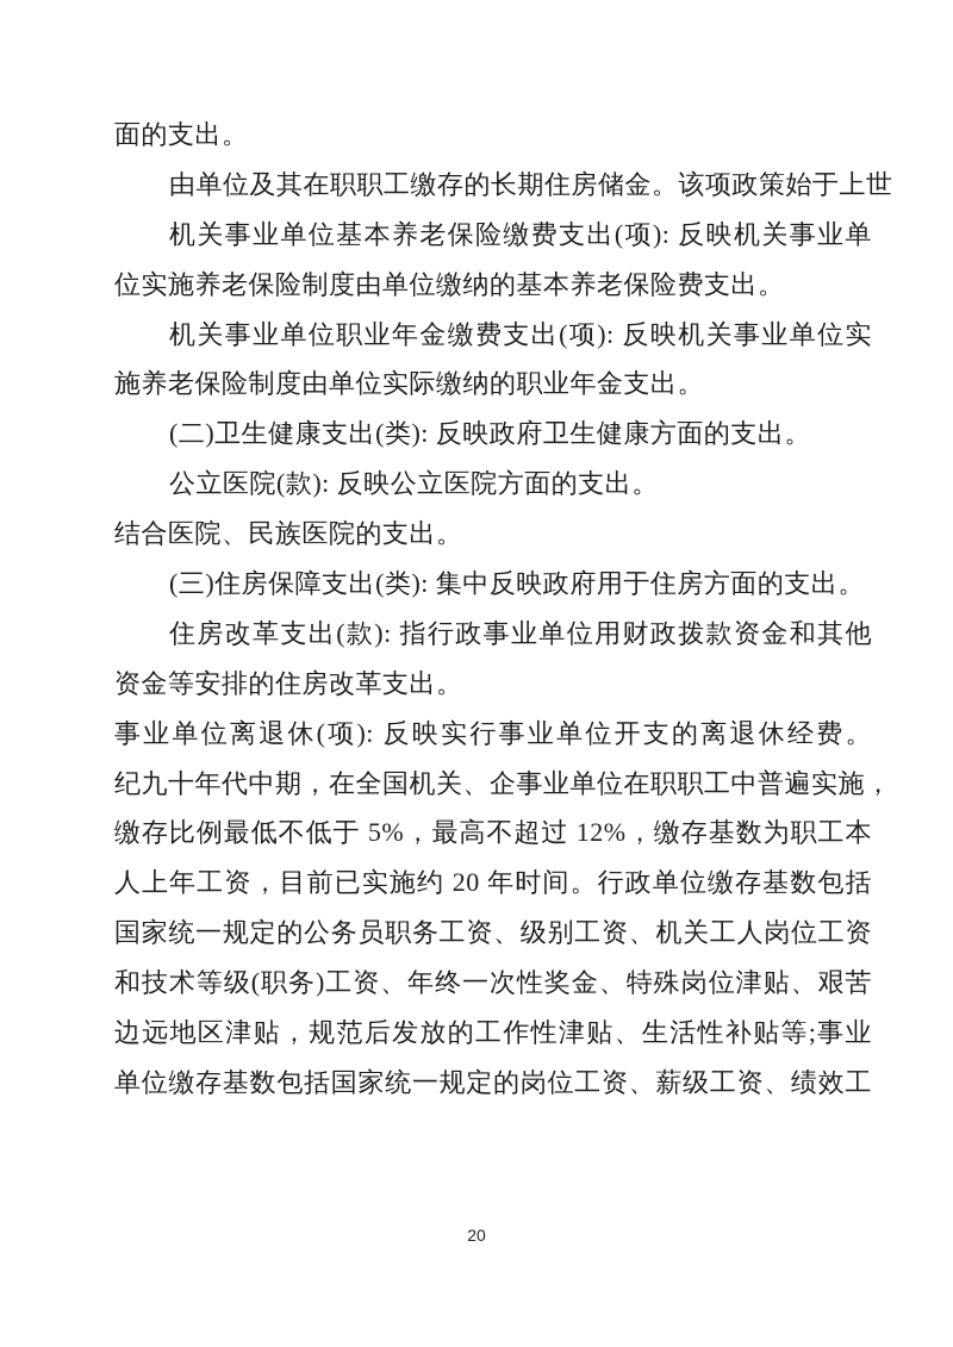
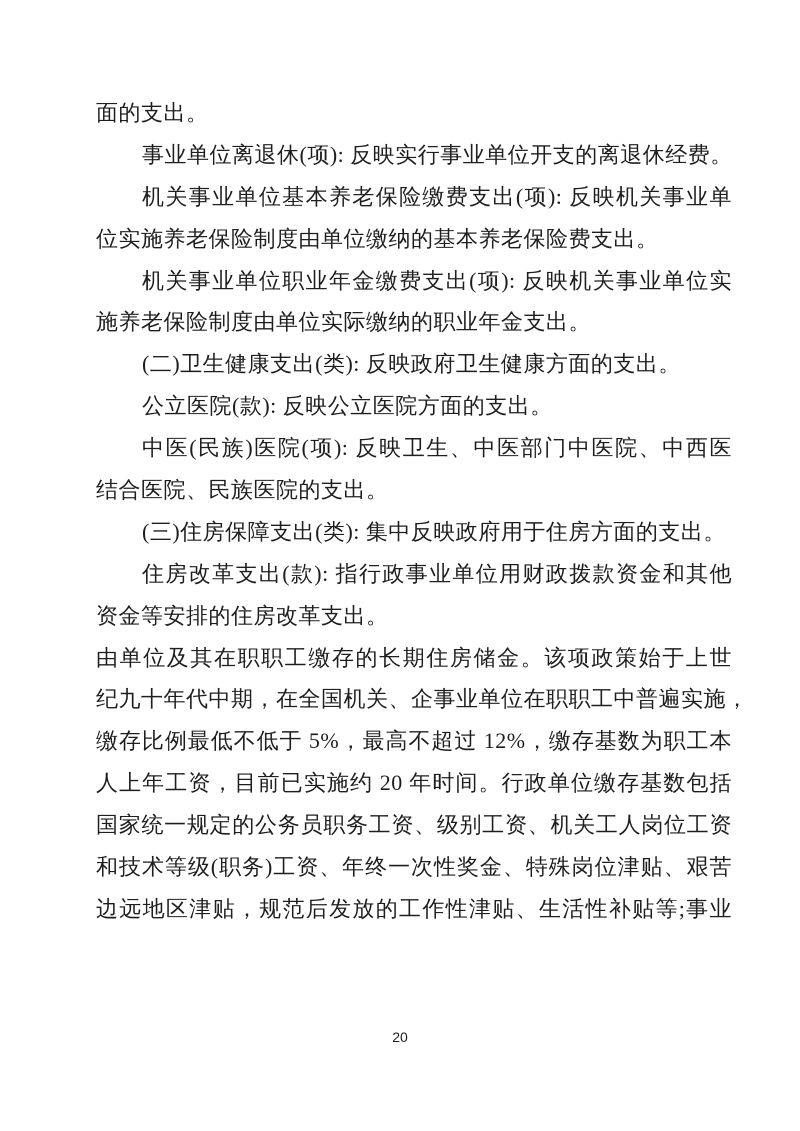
  面的支出。
- 由单位及其在职职工缴存的长期住房储金。该项政策始于上世
+ 事业单位离退休(项): 反映实行事业单位开支的离退休经费。
  机关事业单位基本养老保险缴费支出(项): 反映机关事业单
  位实施养老保险制度由单位缴纳的基本养老保险费支出。
  机关事业单位职业年金缴费支出(项): 反映机关事业单位实
  施养老保险制度由单位实际缴纳的职业年金支出。
  (二)卫生健康支出(类): 反映政府卫生健康方面的支出。
  公立医院(款): 反映公立医院方面的支出。
+ 中医(民族)医院(项): 反映卫生、中医部门中医院、中西医
  结合医院、民族医院的支出。
  (三)住房保障支出(类): 集中反映政府用于住房方面的支出。
  住房改革支出(款): 指行政事业单位用财政拨款资金和其他
  资金等安排的住房改革支出。
- 事业单位离退休(项): 反映实行事业单位开支的离退休经费。
+ 由单位及其在职职工缴存的长期住房储金。该项政策始于上世
  纪九十年代中期，在全国机关、企事业单位在职职工中普遍实施，
  缴存比例最低不低于 5%，最高不超过 12%，缴存基数为职工本
  人上年工资，目前已实施约 20 年时间。行政单位缴存基数包括
  国家统一规定的公务员职务工资、级别工资、机关工人岗位工资
  和技术等级(职务)工资、年终一次性奖金、特殊岗位津贴、艰苦
  边远地区津贴，规范后发放的工作性津贴、生活性补贴等;事业
- 单位缴存基数包括国家统一规定的岗位工资、薪级工资、绩效工
  20
